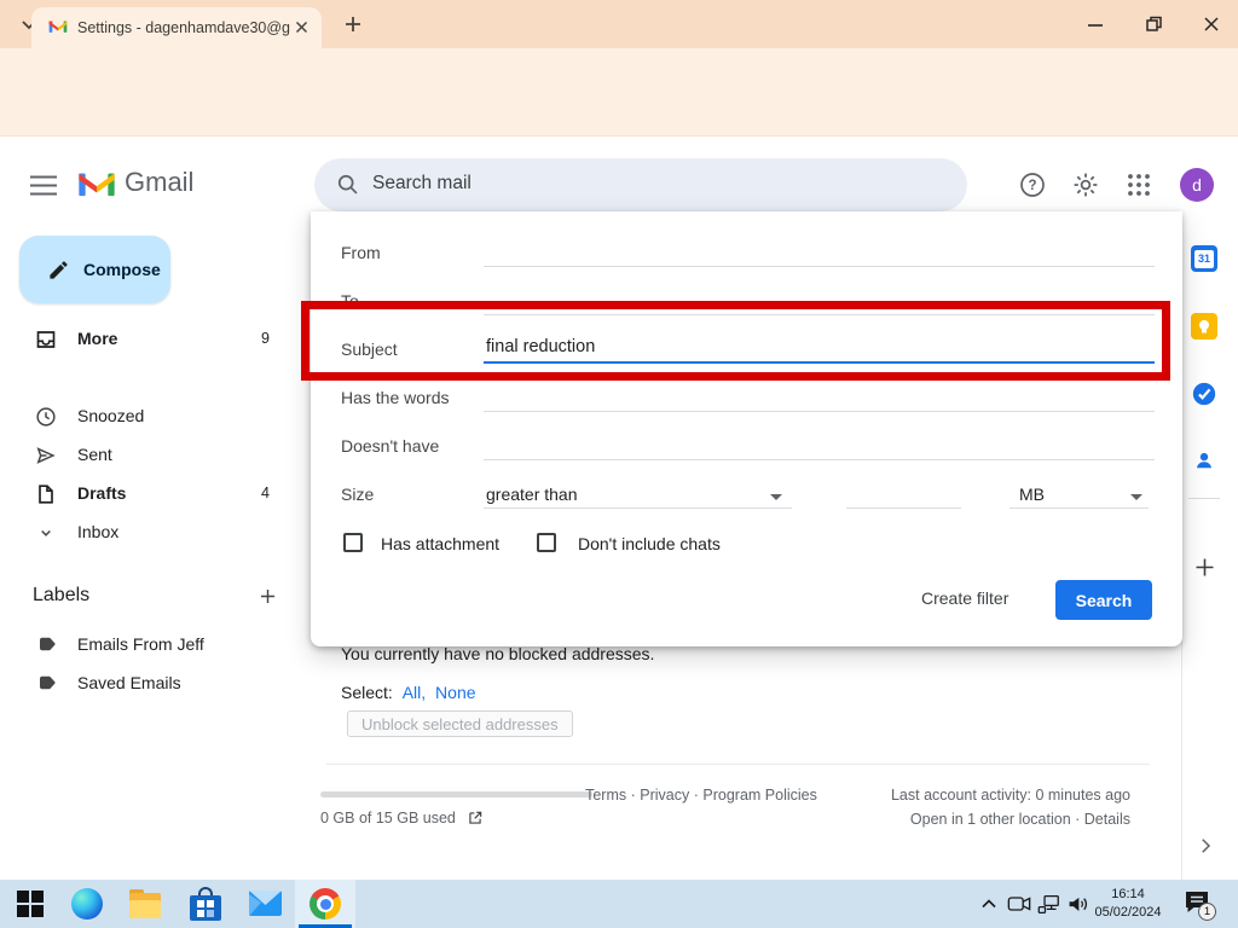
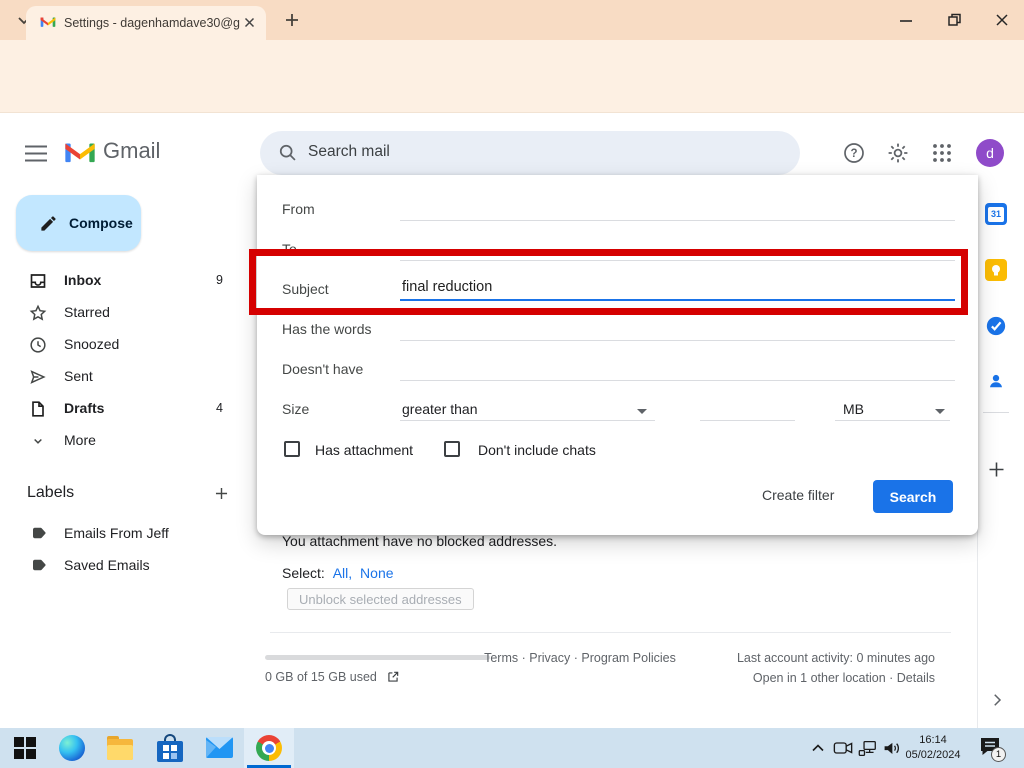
  Settings - dagenhamdave30@g
  Gmail
  Search mail
  ?
  d
  Compose
- More
+ Inbox
  9
+ Starred
  Snoozed
  Sent
  Drafts
  4
- Inbox
+ More
  Labels
  Emails From Jeff
  Saved Emails
- You currently have no blocked addresses.
+ You attachment have no blocked addresses.
  Select: All, None
  Unblock selected addresses
  0 GB of 15 GB used
  Terms · Privacy · Program Policies
  Last account activity: 0 minutes ago
  Open in 1 other location · Details
  31
  From
  To
  Subject
  final reduction
  Has the words
  Doesn't have
  Size
  greater than
  MB
  Has attachment
  Don't include chats
  Create filter
  Search
  16:14
  05/02/2024
  1
